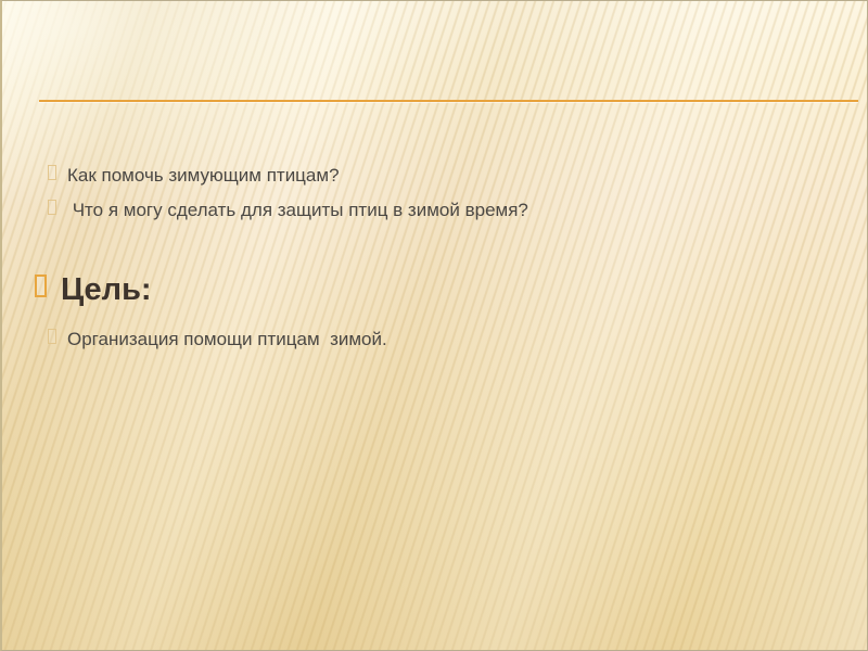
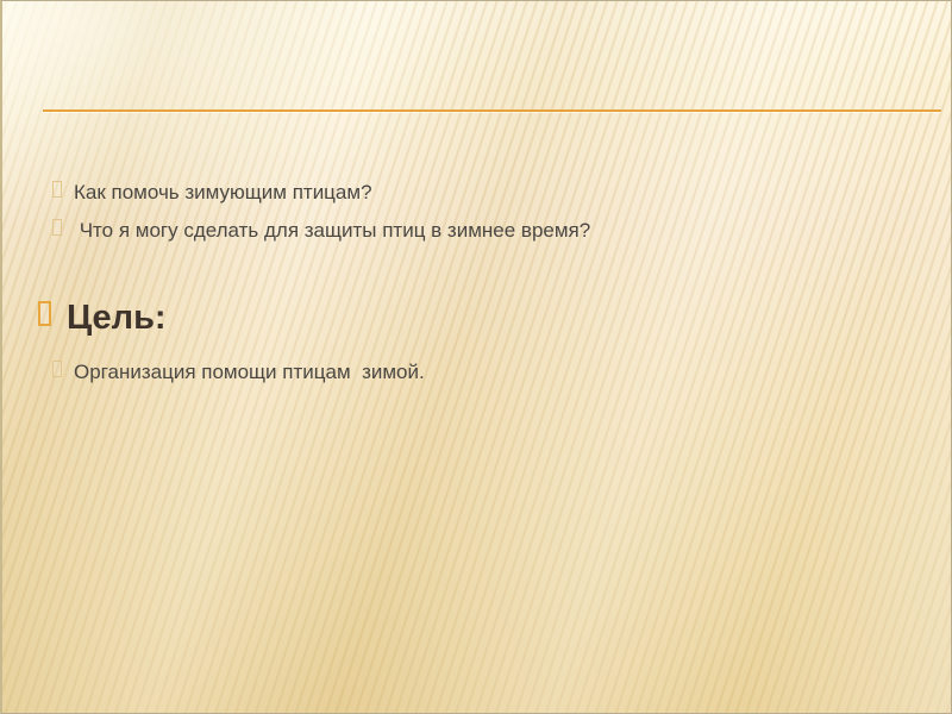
  Как помочь зимующим птицам?
- Что я могу сделать для защиты птиц в зимой время?
+ Что я могу сделать для защиты птиц в зимнее время?
  Цель:
  Организация помощи птицам зимой.
